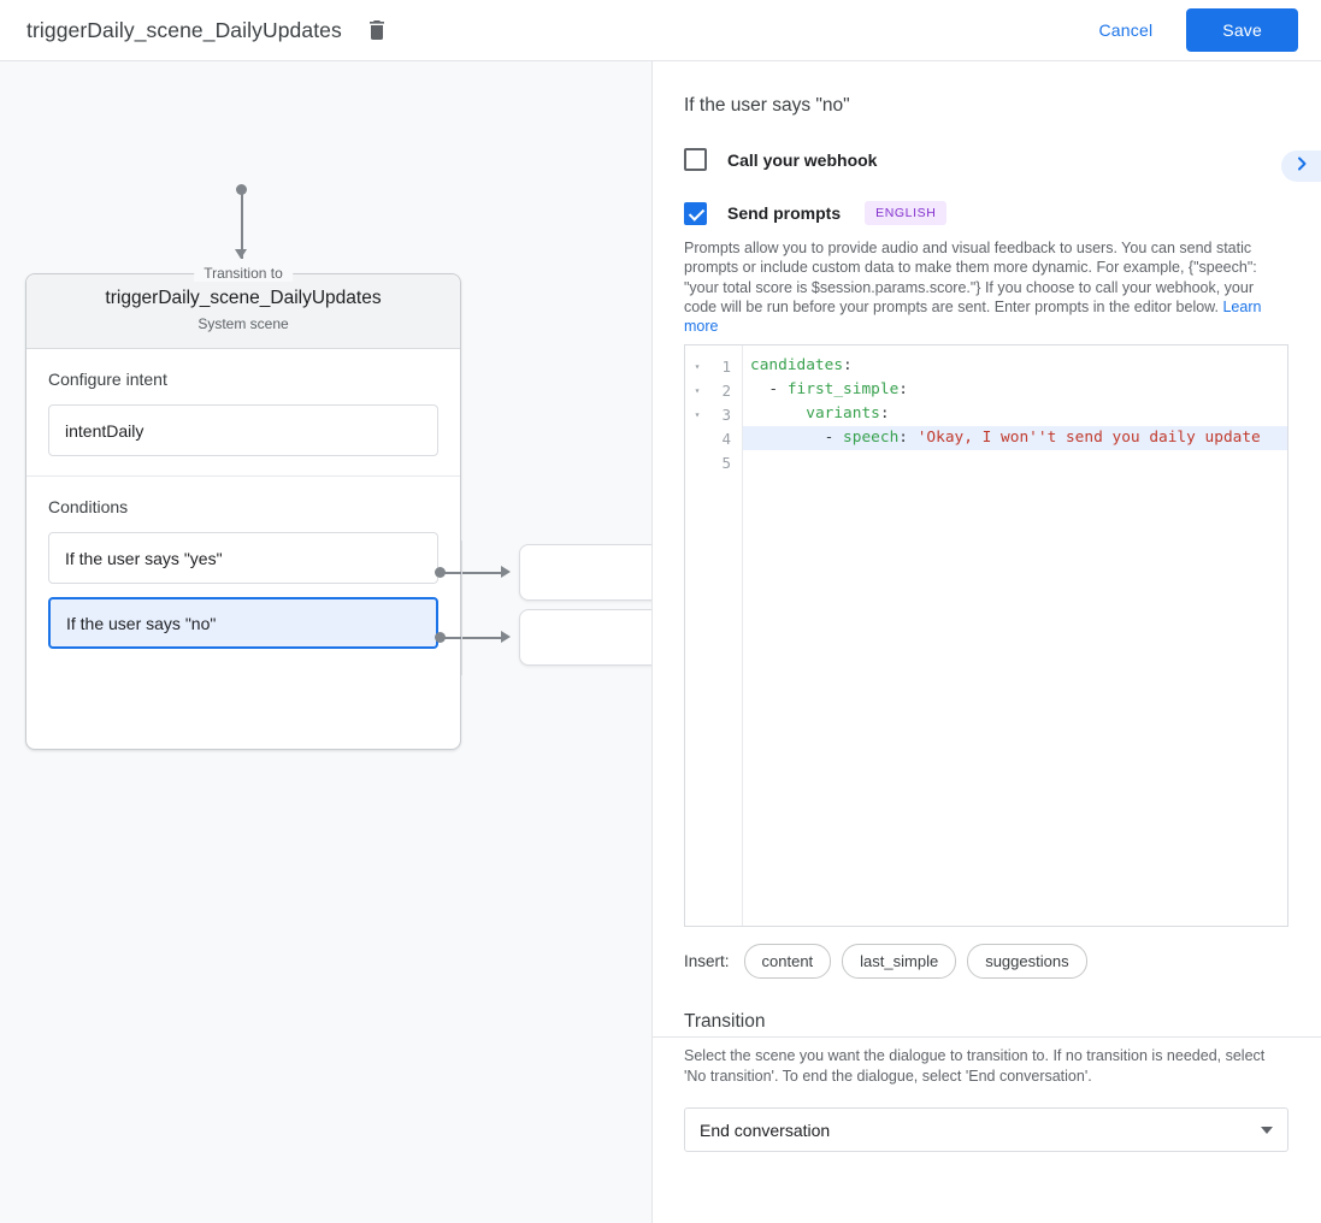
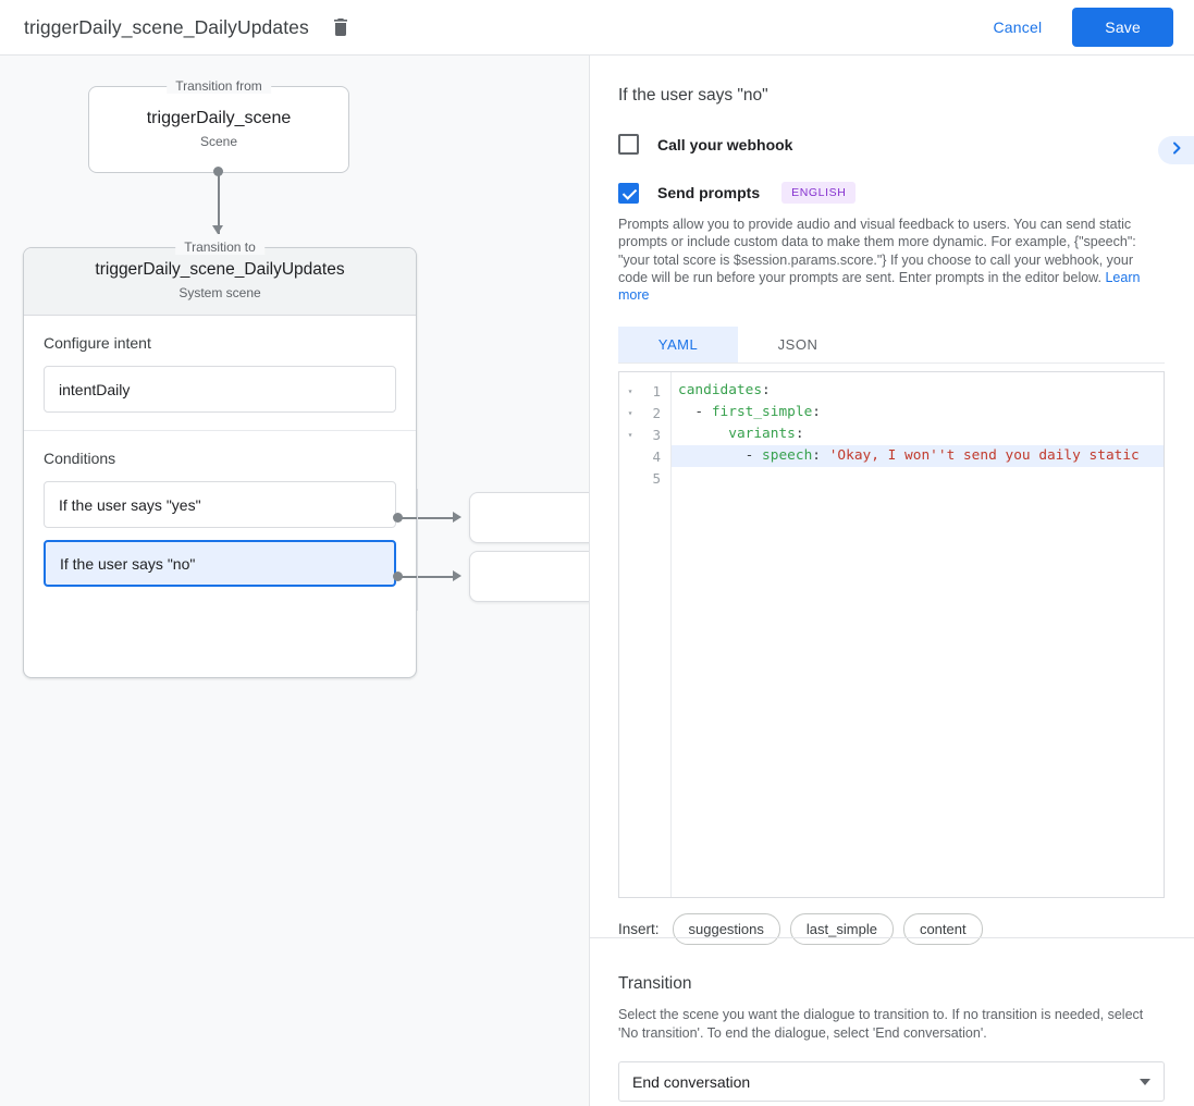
  triggerDaily_scene_DailyUpdates
  Cancel
  Save
+ Transition from
+ triggerDaily_scene
+ Scene
  Transition to
  triggerDaily_scene_DailyUpdates
  System scene
  Configure intent
  intentDaily
  Conditions
  If the user says "yes"
  If the user says "no"
  If the user says "no"
  Call your webhook
  Send prompts
  ENGLISH
  Prompts allow you to provide audio and visual feedback to users. You can send static prompts or include custom data to make them more dynamic. For example, {"speech": "your total score is $session.params.score."} If you choose to call your webhook, your code will be run before your prompts are sent. Enter prompts in the editor below. Learn more
+ YAML
+ JSON
  ▾
  1
  ▾
  2
  ▾
  3
  4
  5
  candidates:
  - first_simple:
  variants:
- - speech: 'Okay, I won''t send you daily update
+ - speech: 'Okay, I won''t send you daily static
  Insert:
- content
+ suggestions
  last_simple
- suggestions
+ content
  Transition
  Select the scene you want the dialogue to transition to. If no transition is needed, select 'No transition'. To end the dialogue, select 'End conversation'.
  End conversation
